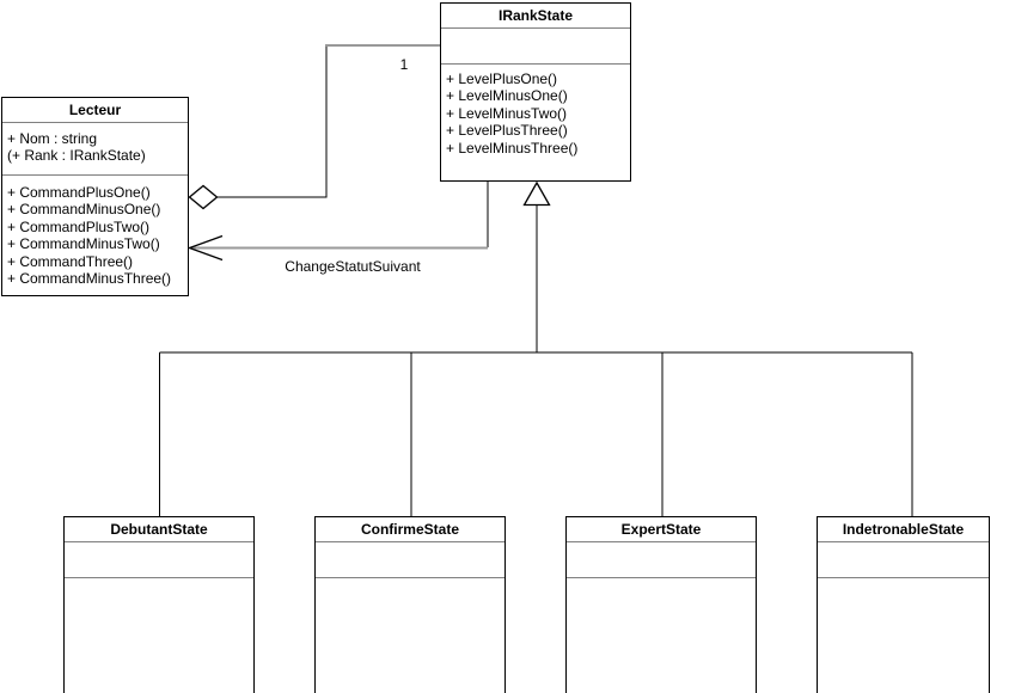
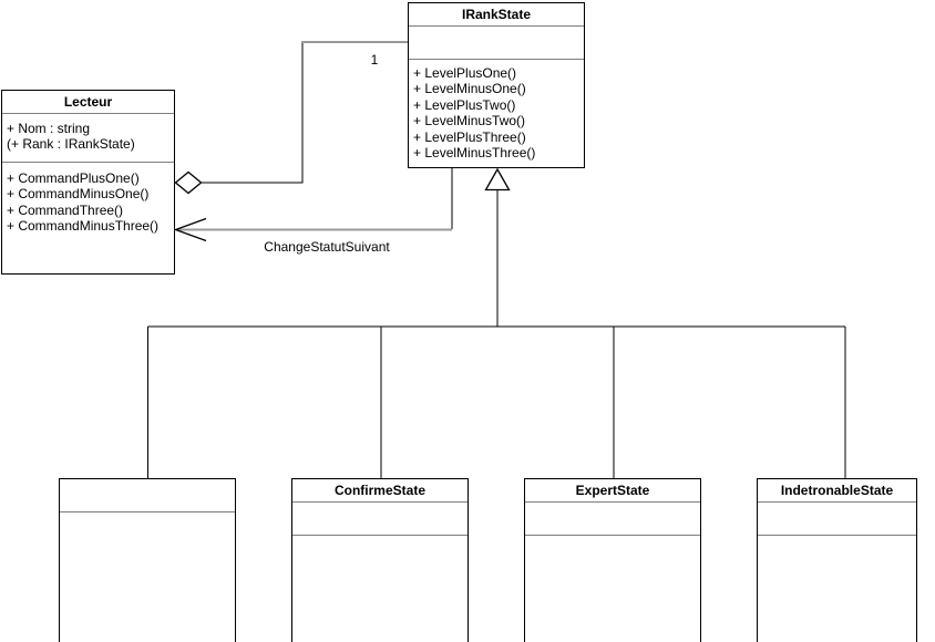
  IRankState
  + LevelPlusOne()
  + LevelMinusOne()
+ + LevelPlusTwo()
  + LevelMinusTwo()
  + LevelPlusThree()
  + LevelMinusThree()
  Lecteur
  + Nom : string
  (+ Rank : IRankState)
  + CommandPlusOne()
  + CommandMinusOne()
- + CommandPlusTwo()
- + CommandMinusTwo()
  + CommandThree()
  + CommandMinusThree()
- DebutantState
  ConfirmeState
  ExpertState
  IndetronableState
  1
  ChangeStatutSuivant
